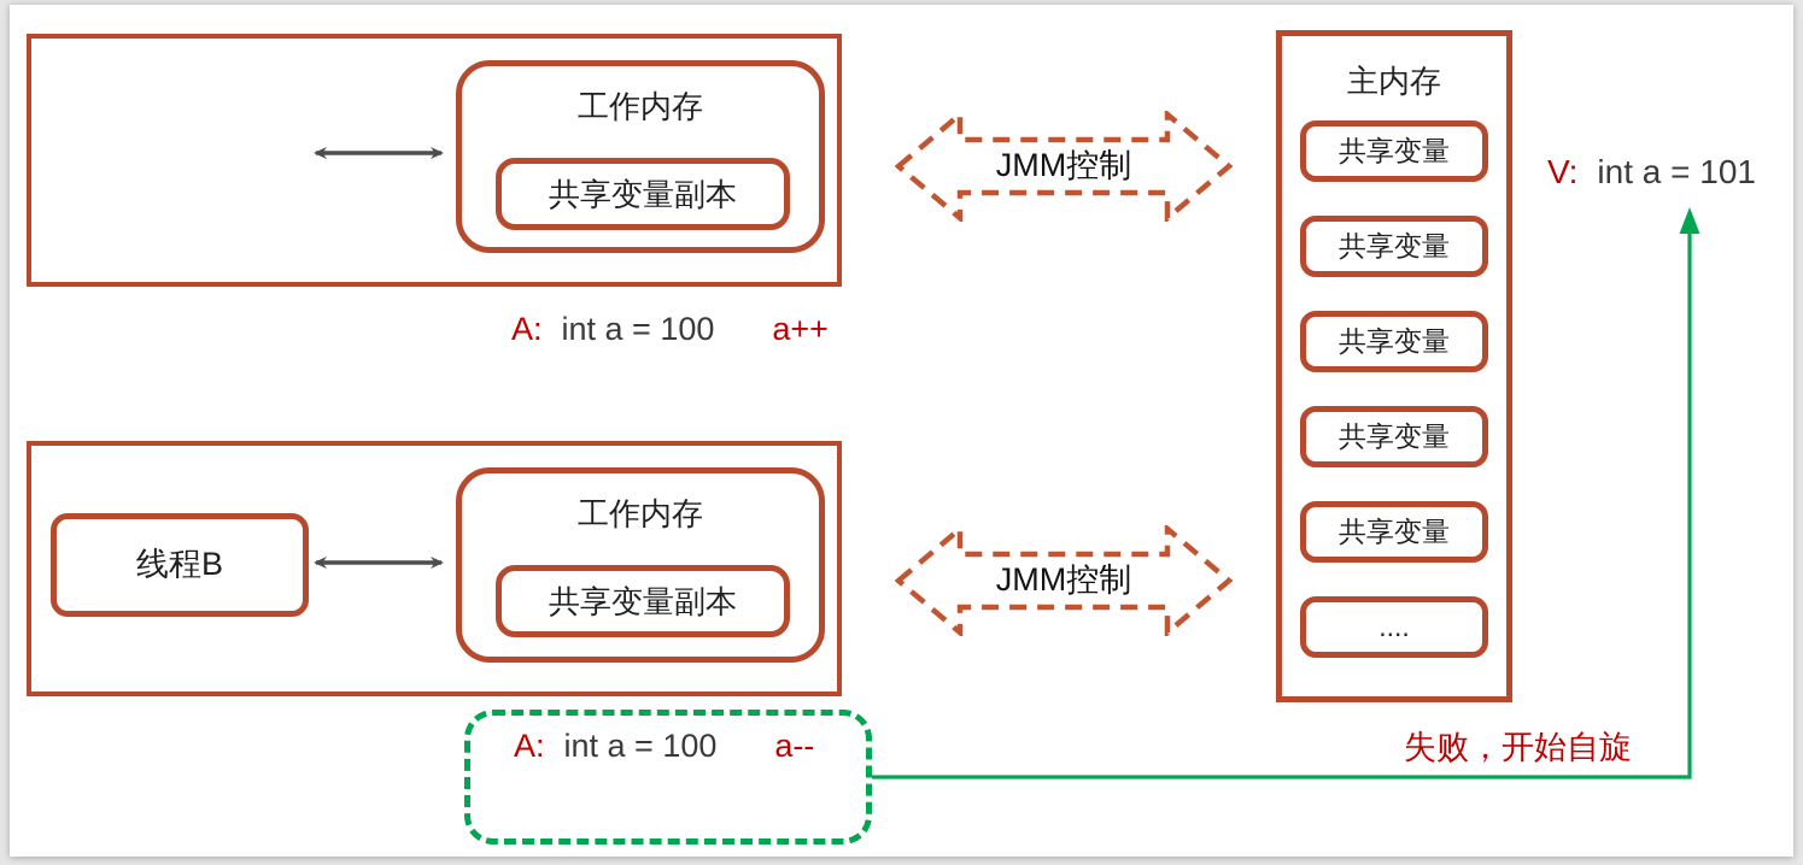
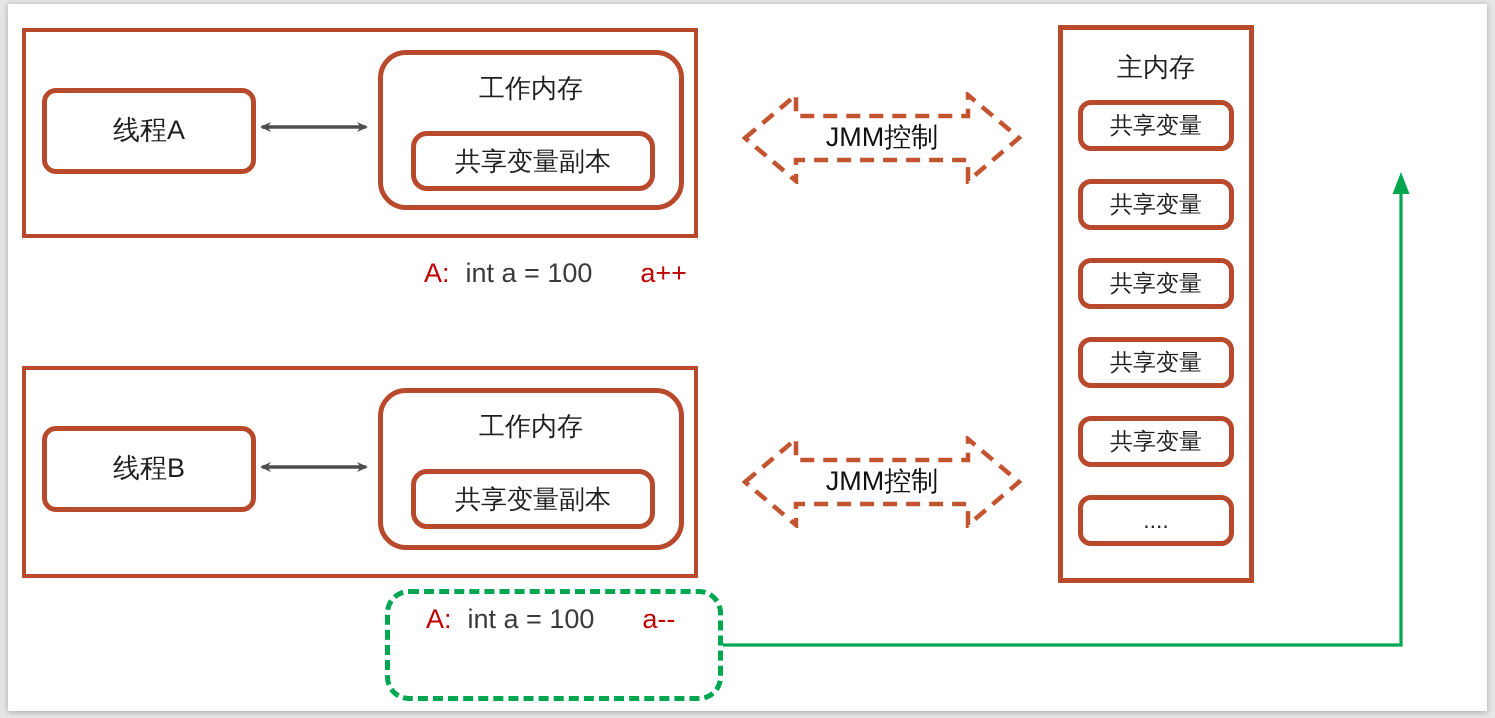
+ 线程A
  工作内存
  共享变量副本
  A:
  int a = 100
  a++
  线程B
  工作内存
  共享变量副本
  JMM控制
  JMM控制
  主内存
  共享变量
  共享变量
  共享变量
  共享变量
  共享变量
  ....
  A:
  int a = 100
  a--
- V:
- int a = 101
- 失败，开始自旋
